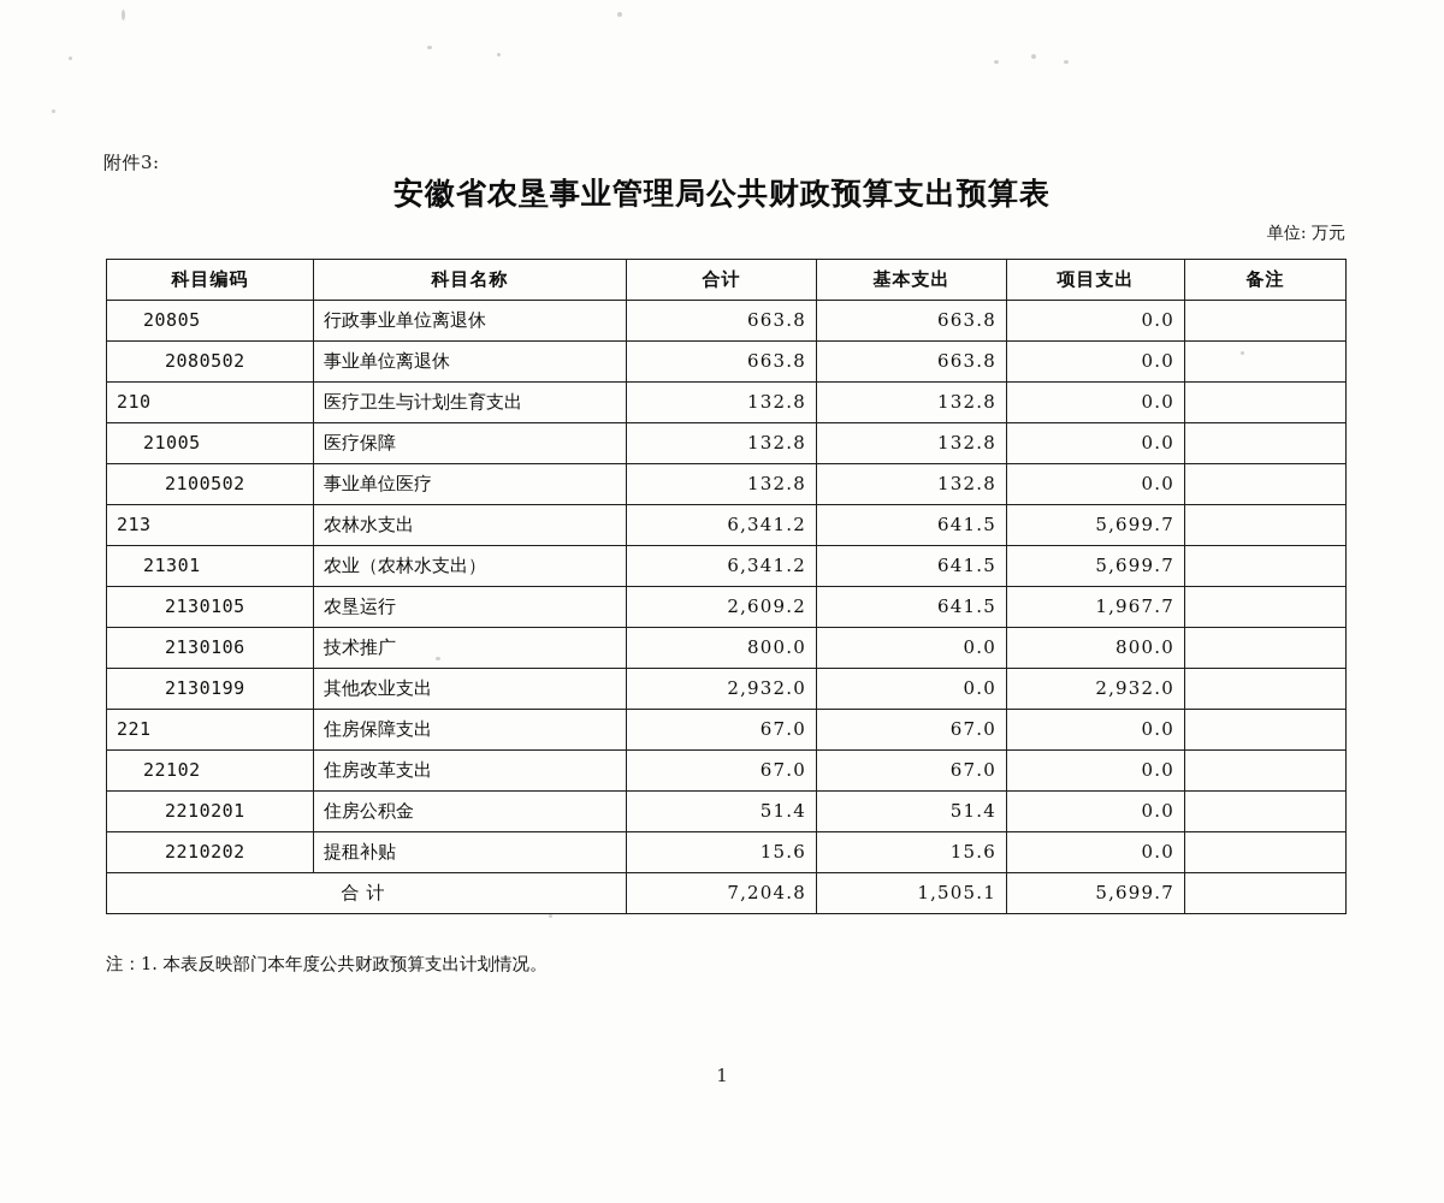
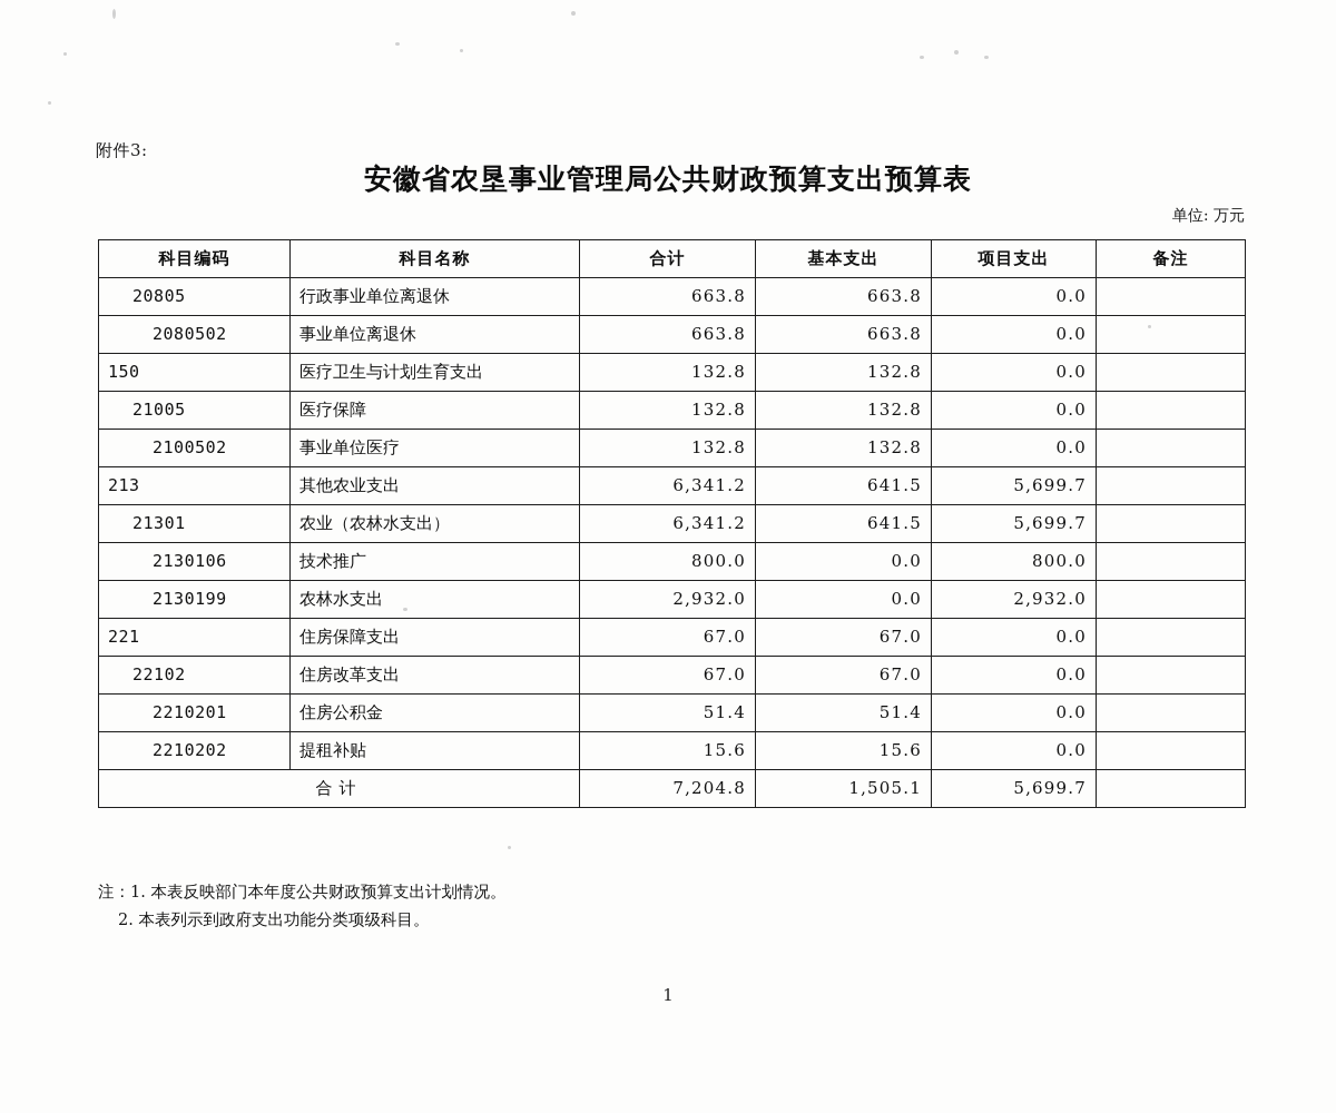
  附件3:
  安徽省农垦事业管理局公共财政预算支出预算表
  单位: 万元
  科目编码	科目名称	合计	基本支出	项目支出	备注
  20805	行政事业单位离退休	663.8	663.8	0.0
  2080502	事业单位离退休	663.8	663.8	0.0
- 210	医疗卫生与计划生育支出	132.8	132.8	0.0
+ 150	医疗卫生与计划生育支出	132.8	132.8	0.0
  21005	医疗保障	132.8	132.8	0.0
  2100502	事业单位医疗	132.8	132.8	0.0
- 213	农林水支出	6,341.2	641.5	5,699.7
+ 213	其他农业支出	6,341.2	641.5	5,699.7
  21301	农业（农林水支出）	6,341.2	641.5	5,699.7
- 2130105	农垦运行	2,609.2	641.5	1,967.7
  2130106	技术推广	800.0	0.0	800.0
- 2130199	其他农业支出	2,932.0	0.0	2,932.0
+ 2130199	农林水支出	2,932.0	0.0	2,932.0
  221	住房保障支出	67.0	67.0	0.0
  22102	住房改革支出	67.0	67.0	0.0
  2210201	住房公积金	51.4	51.4	0.0
  2210202	提租补贴	15.6	15.6	0.0
  合计	7,204.8	1,505.1	5,699.7
  注：1. 本表反映部门本年度公共财政预算支出计划情况。
+ 2. 本表列示到政府支出功能分类项级科目。
  1
